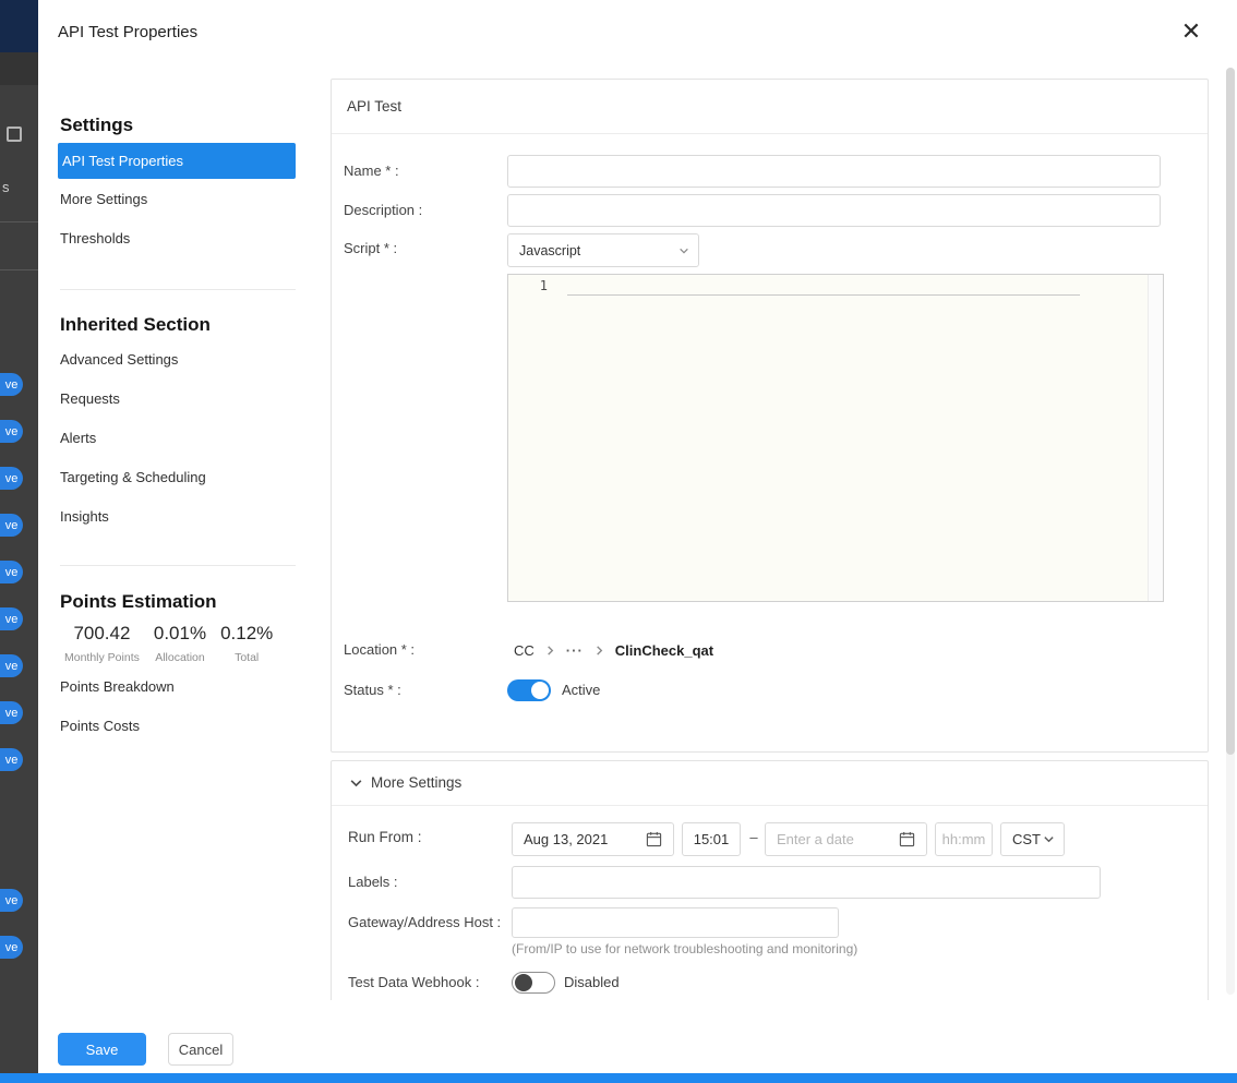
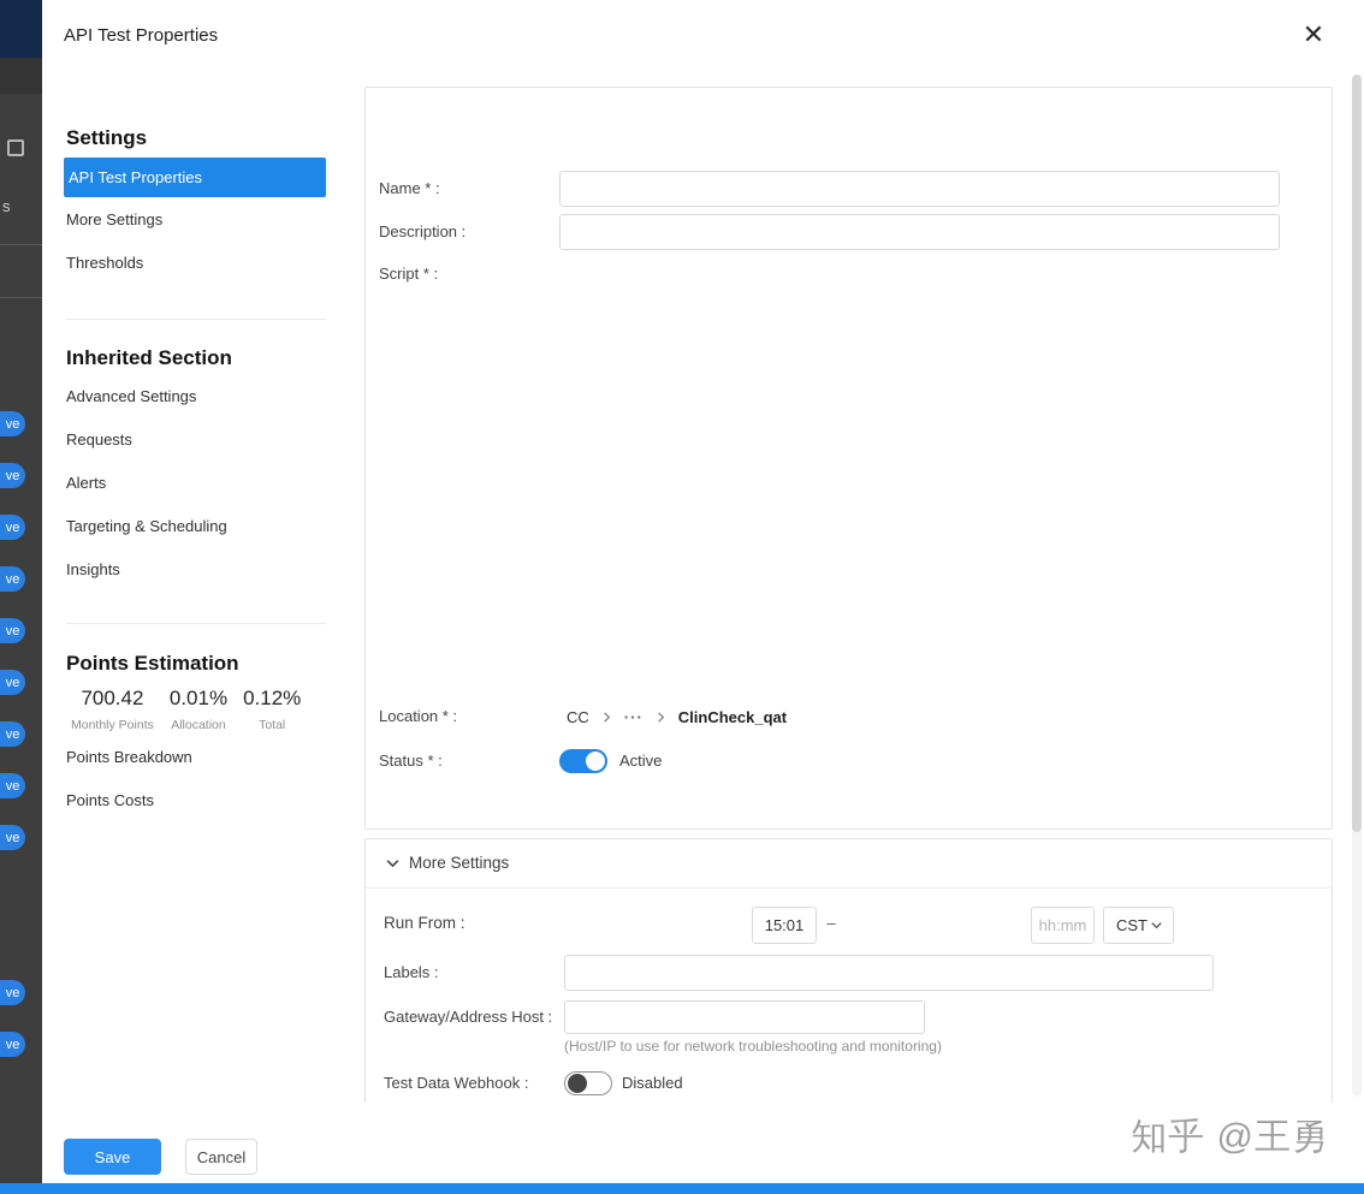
  s
  ve
  ve
  ve
  ve
  ve
  ve
  ve
  ve
  ve
  ve
  ve
  API Test Properties
  ✕
  Settings
  API Test Properties
  More Settings
  Thresholds
  Inherited Section
  Advanced Settings
  Requests
  Alerts
  Targeting & Scheduling
  Insights
  Points Estimation
  700.42
  Monthly Points
  0.01%
  Allocation
  0.12%
  Total
  Points Breakdown
  Points Costs
- API Test
  Name * :
  Description :
  Script * :
- Javascript
- 1
  Location * :
  CC
  ···
  ClinCheck_qat
  Status * :
  Active
  More Settings
  Run From :
- Aug 13, 2021
  15:01
  –
- Enter a date
  hh:mm
  CST
  Labels :
  Gateway/Address Host :
- (From/IP to use for network troubleshooting and monitoring)
+ (Host/IP to use for network troubleshooting and monitoring)
  Test Data Webhook :
  Disabled
  Save
  Cancel
+ 知乎 @王勇
